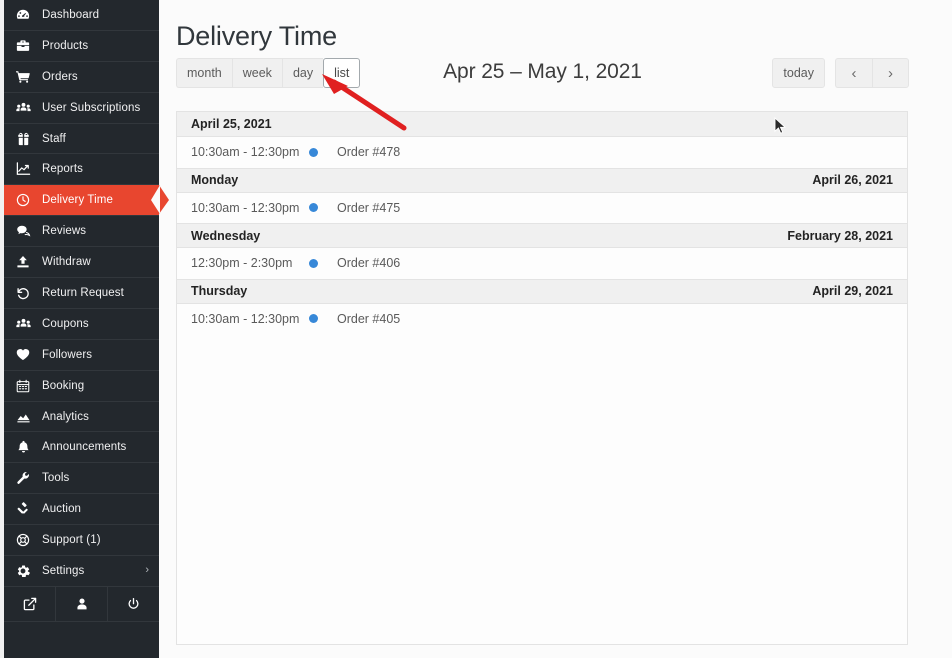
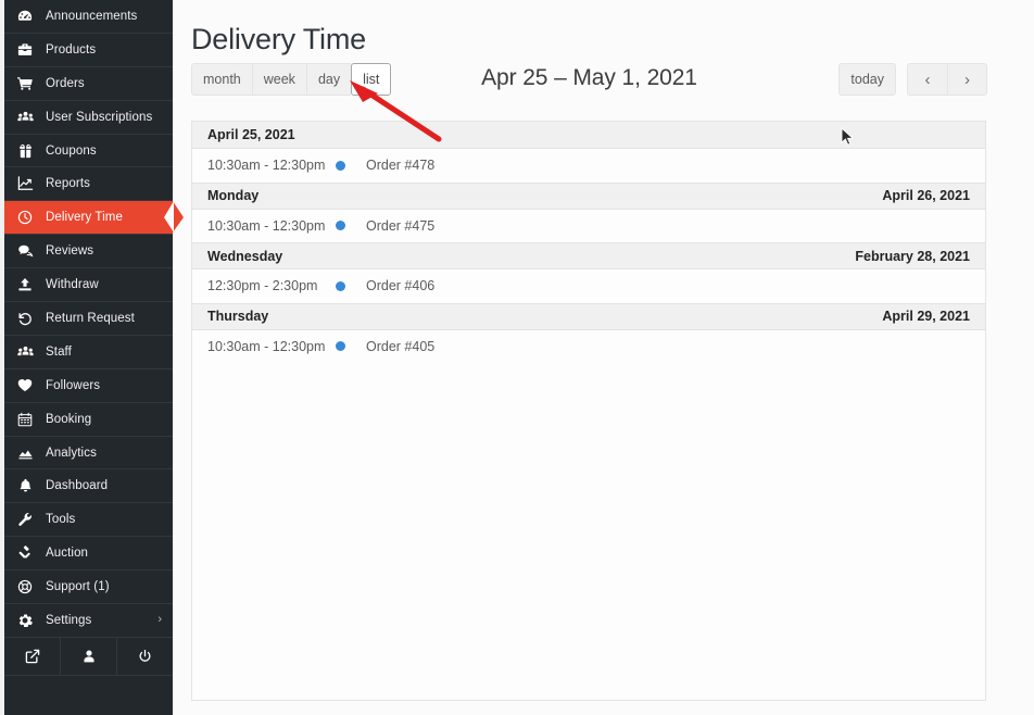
- Dashboard
+ Announcements
  Products
  Orders
  User Subscriptions
- Staff
+ Coupons
  Reports
  Delivery Time
  Reviews
  Withdraw
  Return Request
- Coupons
+ Staff
  Followers
  Booking
  Analytics
- Announcements
+ Dashboard
  Tools
  Auction
  Support (1)
  Settings
  ›
  Delivery Time
  month
  week
  day
  list
  Apr 25 – May 1, 2021
  today
  ‹
  ›
  April 25, 2021
  10:30am - 12:30pm
  Order #478
  Monday
  April 26, 2021
  10:30am - 12:30pm
  Order #475
  Wednesday
  February 28, 2021
  12:30pm - 2:30pm
  Order #406
  Thursday
  April 29, 2021
  10:30am - 12:30pm
  Order #405
